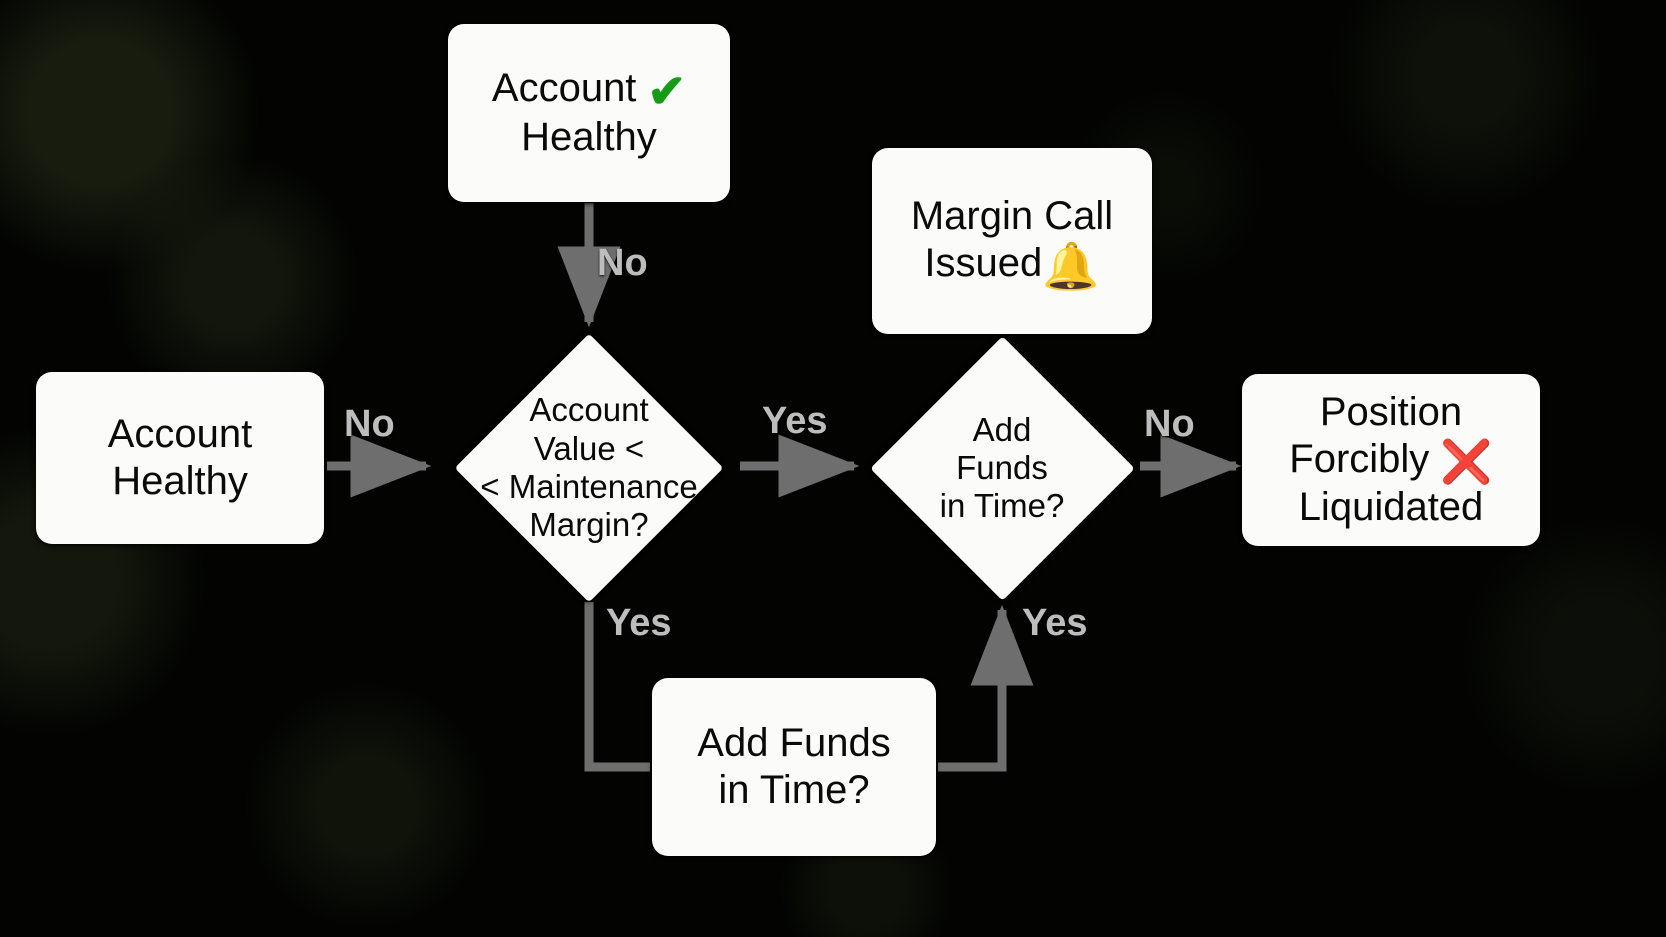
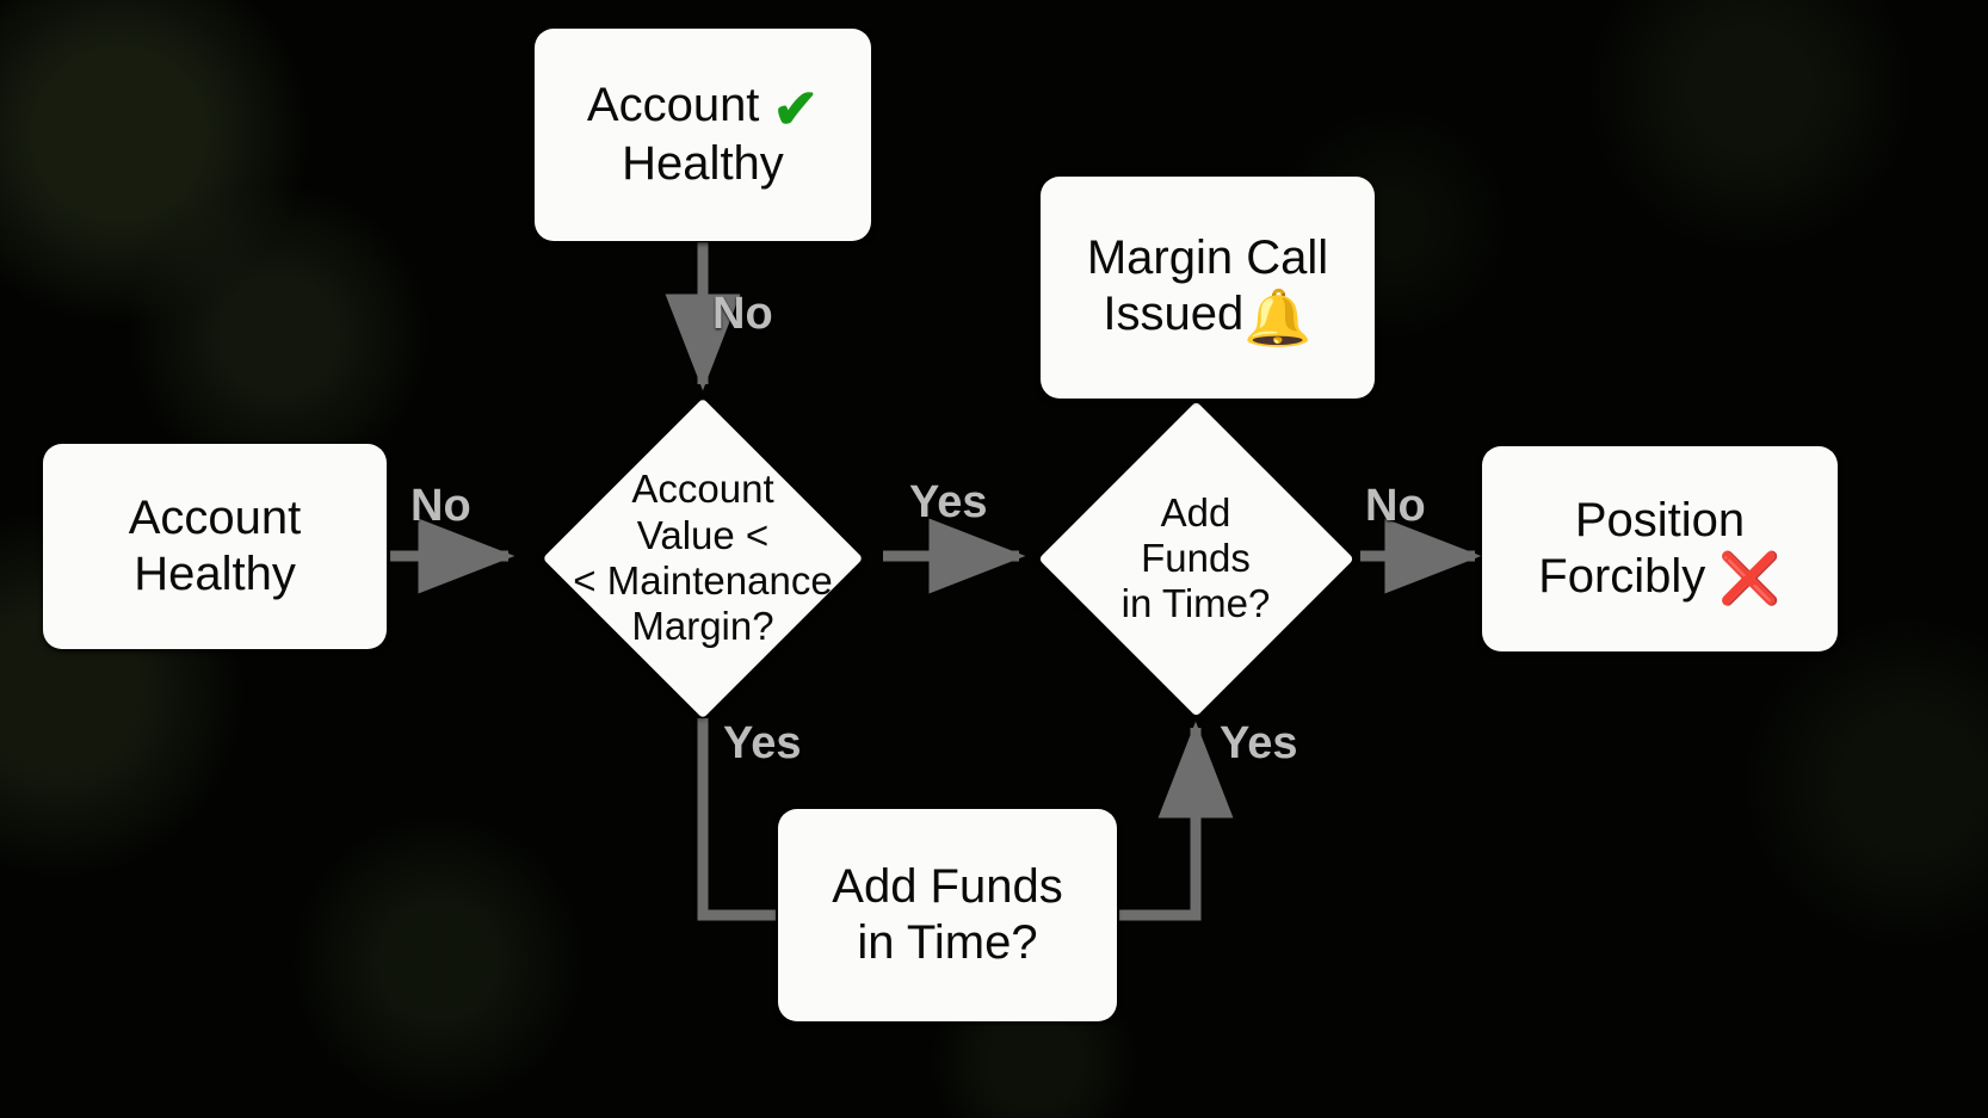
  Account
  Healthy
  Account ✔
  Healthy
  Margin Call
  Issued🔔
  Position
  Forcibly ❌
- Liquidated
  Add Funds
  in Time?
  Account
  Value <
  < Maintenance
  Margin?
  Add
  Funds
  in Time?
  No
  No
  Yes
  No
  Yes
  Yes
